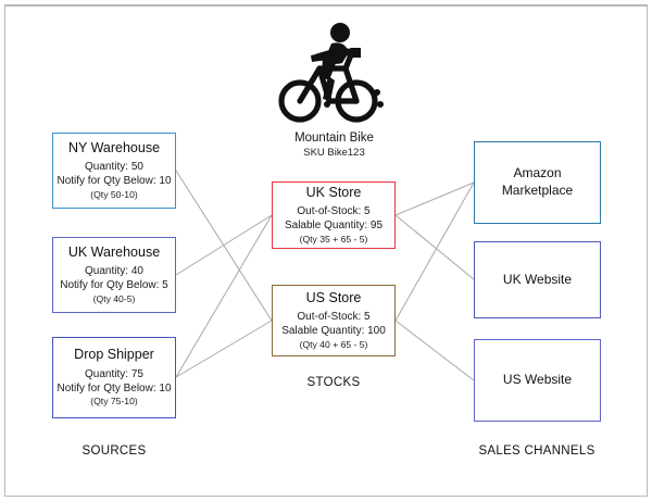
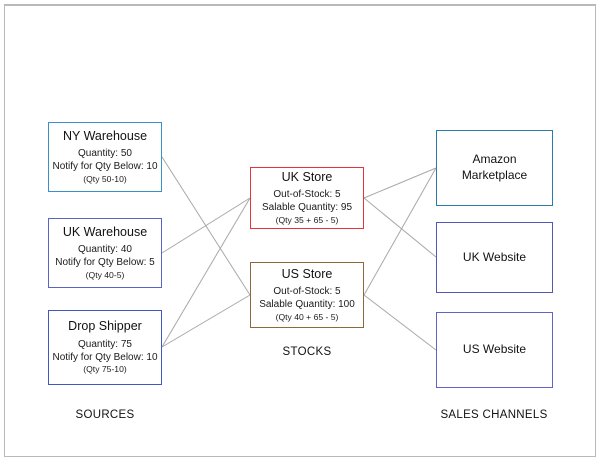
- Mountain Bike
- SKU Bike123
  NY Warehouse
  Quantity: 50
  Notify for Qty Below: 10
  (Qty 50-10)
  UK Warehouse
  Quantity: 40
  Notify for Qty Below: 5
  (Qty 40-5)
  Drop Shipper
  Quantity: 75
  Notify for Qty Below: 10
  (Qty 75-10)
  UK Store
  Out-of-Stock: 5
  Salable Quantity: 95
  (Qty 35 + 65 - 5)
  US Store
  Out-of-Stock: 5
  Salable Quantity: 100
  (Qty 40 + 65 - 5)
  Amazon
  Marketplace
  UK Website
  US Website
  SOURCES
  STOCKS
  SALES CHANNELS
